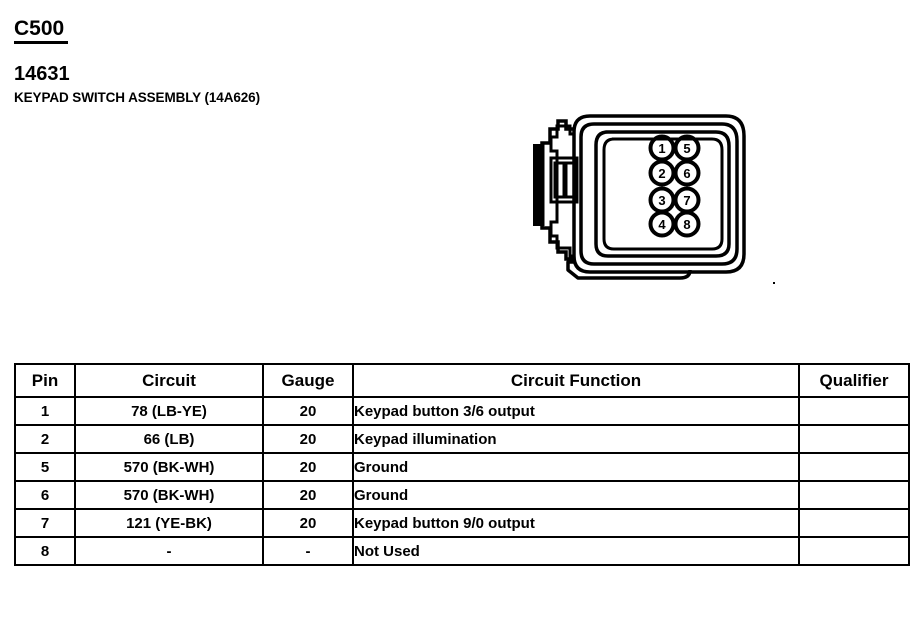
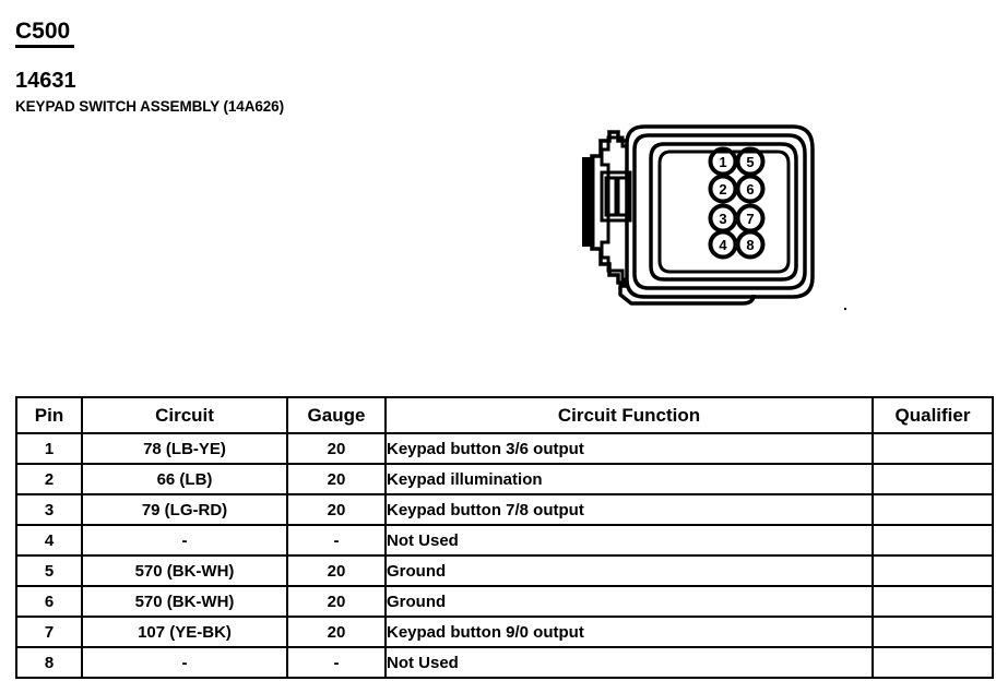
  C500
  14631
  KEYPAD SWITCH ASSEMBLY (14A626)
  1
  2
  3
  4
  5
  6
  7
  8
  Pin	Circuit	Gauge	Circuit Function	Qualifier
  1	78 (LB-YE)	20	Keypad button 3/6 output
  2	66 (LB)	20	Keypad illumination
+ 3	79 (LG-RD)	20	Keypad button 7/8 output
+ 4	-	-	Not Used
  5	570 (BK-WH)	20	Ground
  6	570 (BK-WH)	20	Ground
- 7	121 (YE-BK)	20	Keypad button 9/0 output
+ 7	107 (YE-BK)	20	Keypad button 9/0 output
  8	-	-	Not Used
